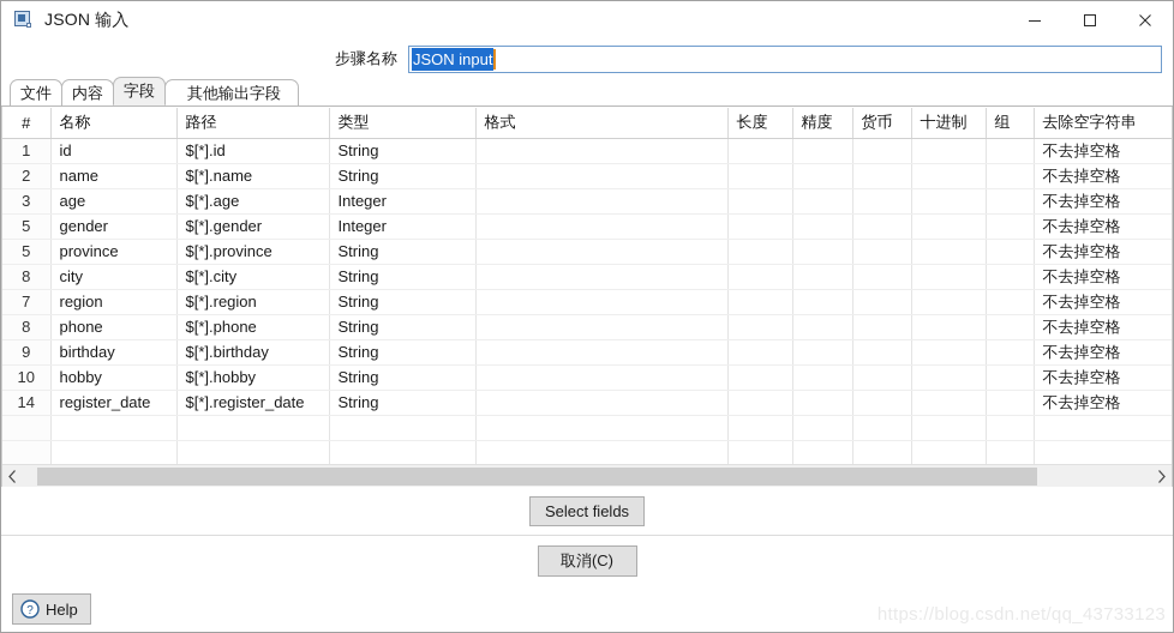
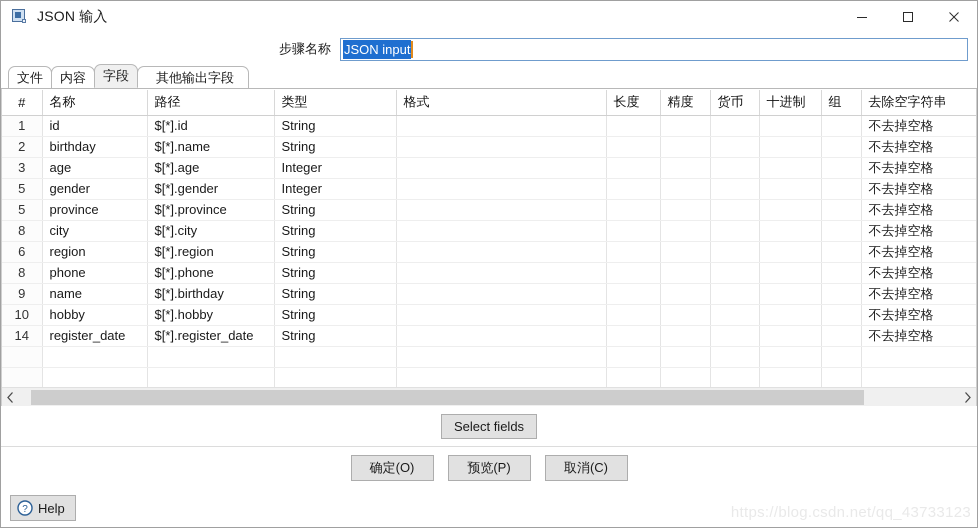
  JSON 输入
  步骤名称
  JSON input
  文件
  内容
  字段
  其他输出字段
  #	名称	路径	类型	格式	长度	精度	货币	十进制	组	去除空字符串
  1	id	$[*].id	String							不去掉空格
- 2	name	$[*].name	String							不去掉空格
+ 2	birthday	$[*].name	String							不去掉空格
  3	age	$[*].age	Integer							不去掉空格
  5	gender	$[*].gender	Integer							不去掉空格
  5	province	$[*].province	String							不去掉空格
  8	city	$[*].city	String							不去掉空格
- 7	region	$[*].region	String							不去掉空格
+ 6	region	$[*].region	String							不去掉空格
  8	phone	$[*].phone	String							不去掉空格
- 9	birthday	$[*].birthday	String							不去掉空格
+ 9	name	$[*].birthday	String							不去掉空格
  10	hobby	$[*].hobby	String							不去掉空格
  14	register_date	$[*].register_date	String							不去掉空格
  Select fields
+ 确定(O)
+ 预览(P)
  取消(C)
  ?
  Help
